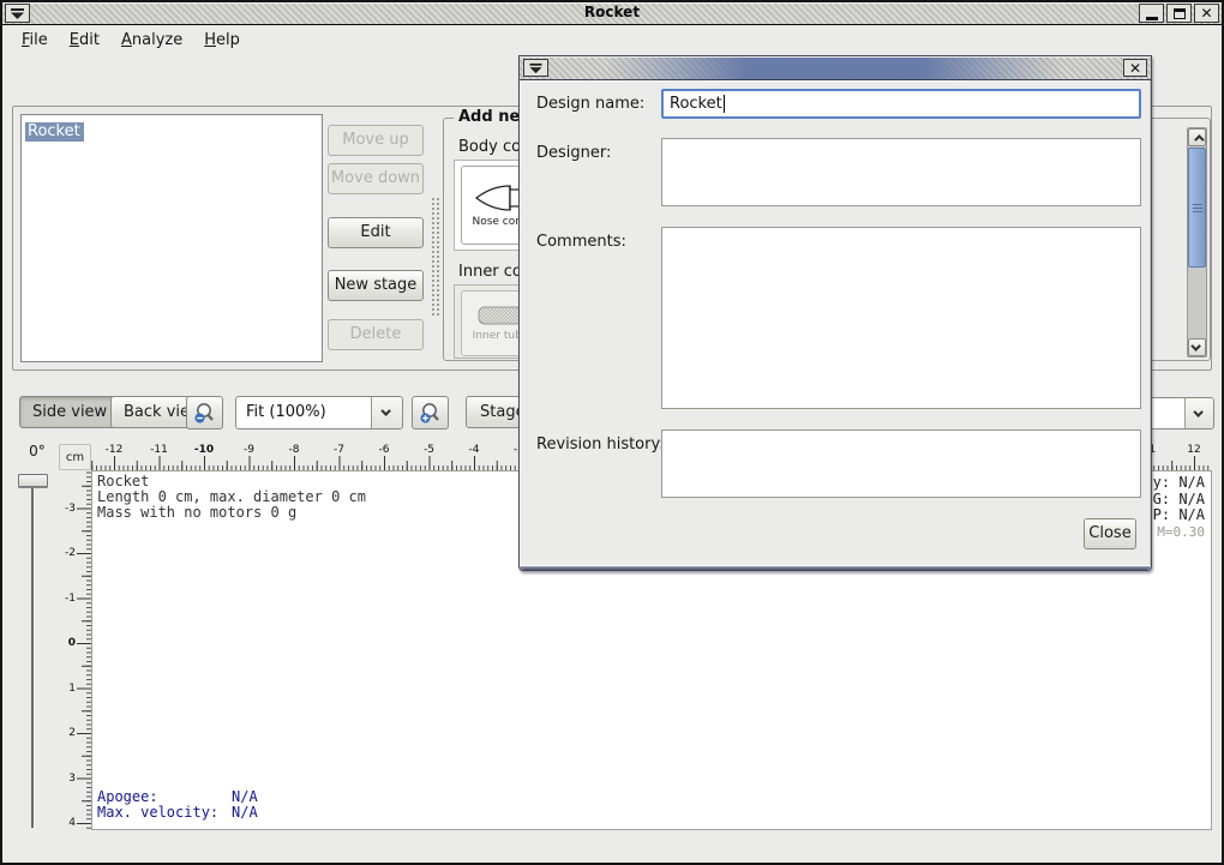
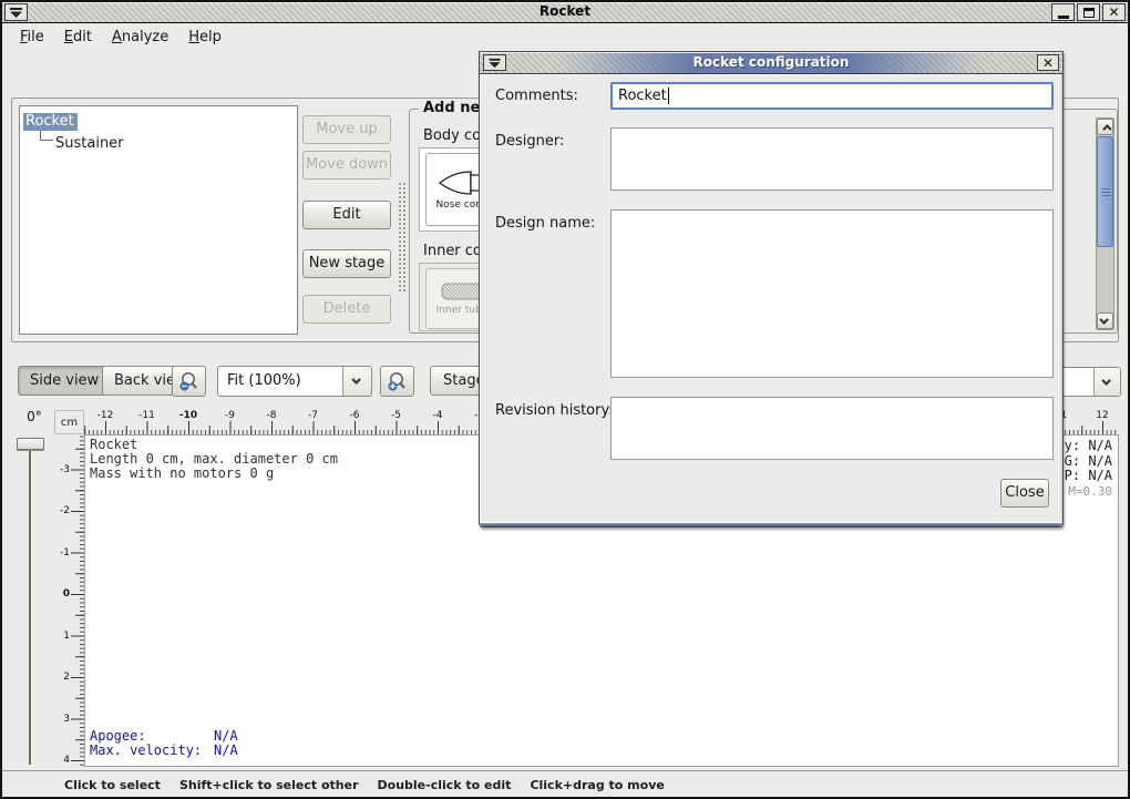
  Rocket
  ✕
  File
  Edit
  Analyze
  Help
  Rocket
+ Sustainer
  Move up
  Move down
  Edit
  New stage
  Delete
  Nose co
  Inner tu
  Side view
  Back vie
  Fit (100%)
  Stag
  0°
  cm
  -12
  -11
  -10
  -9
  -8
  -7
  -6
  -5
  -4
  12
  -3
  -2
  -1
  0
  1
  2
  3
  4
  Rocket
  Length 0 cm, max. diameter 0 cm
  Mass with no motors 0 g
  Apogee: N/A
  Max. velocity: N/A
  G: N/A
  P: N/A
  M=0.30
+ Click to select
+ Shift+click to select other
+ Double-click to edit
+ Click+drag to move
+ Rocket configuration
  ✕
- Design name:
+ Comments:
  Rocket
  Designer:
- Comments:
+ Design name:
  Revision history
  Close
